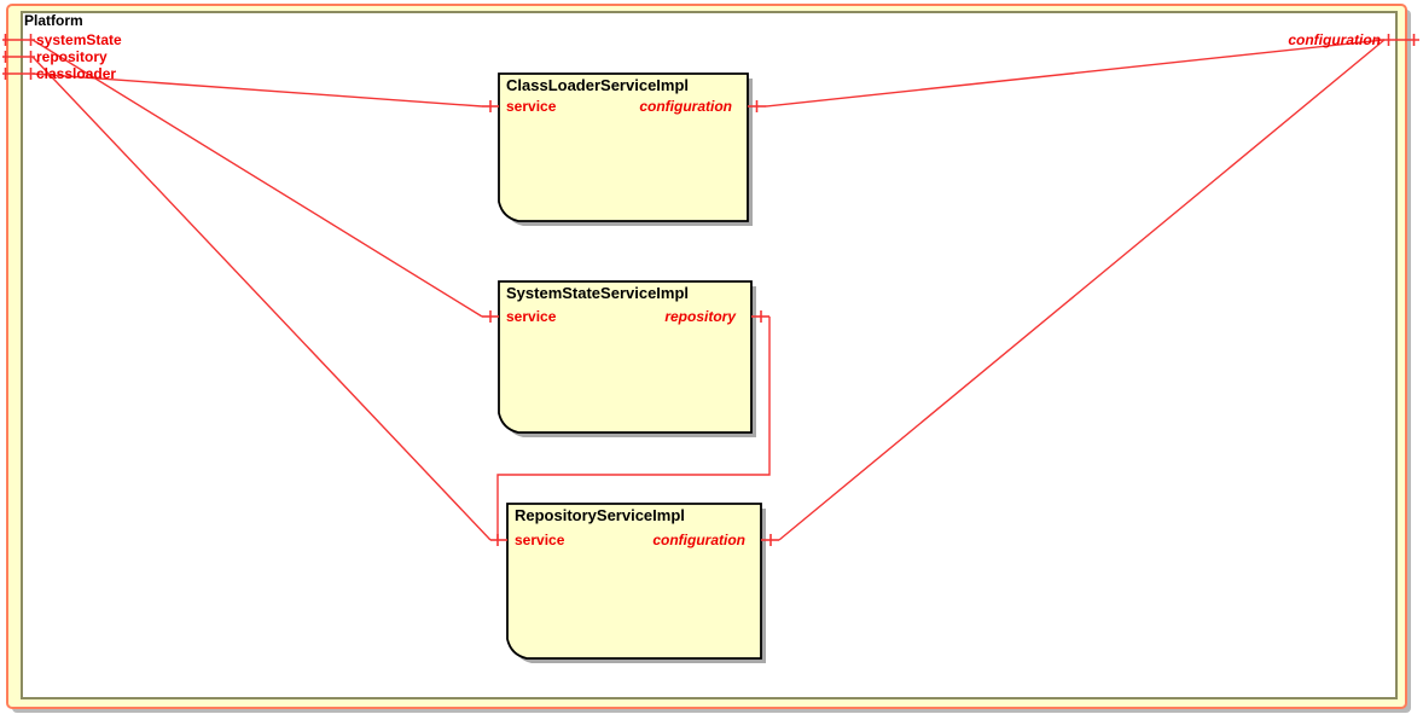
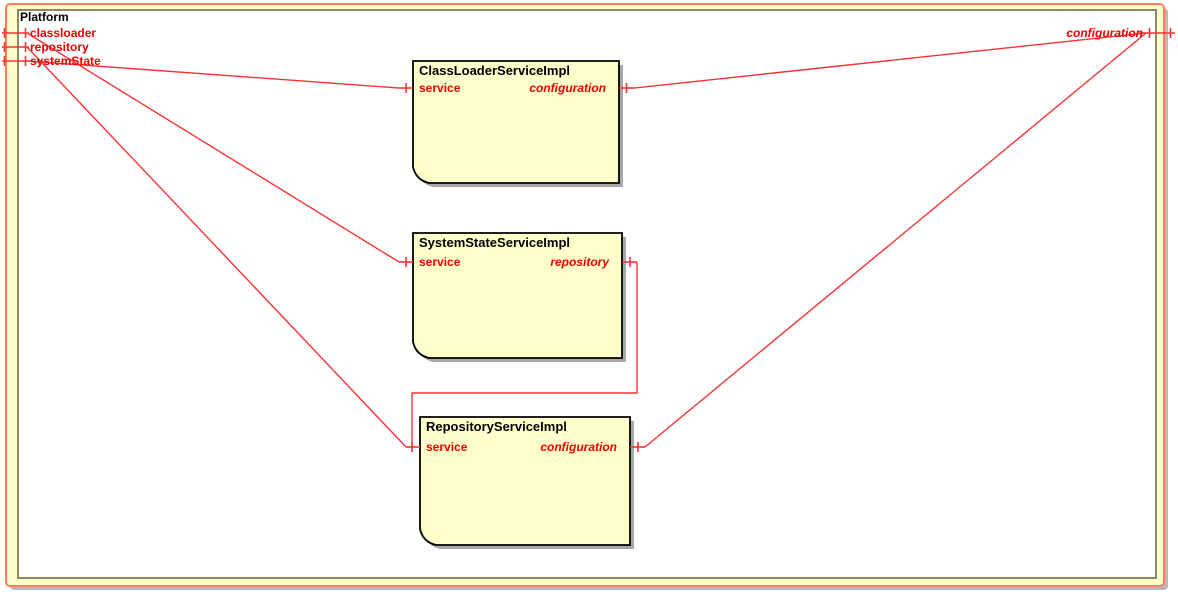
  Platform
- systemState
+ classloader
  repository
- classloader
+ systemState
  configuration
  ClassLoaderServiceImpl
  service
  configuration
  SystemStateServiceImpl
  service
  repository
  RepositoryServiceImpl
  service
  configuration
